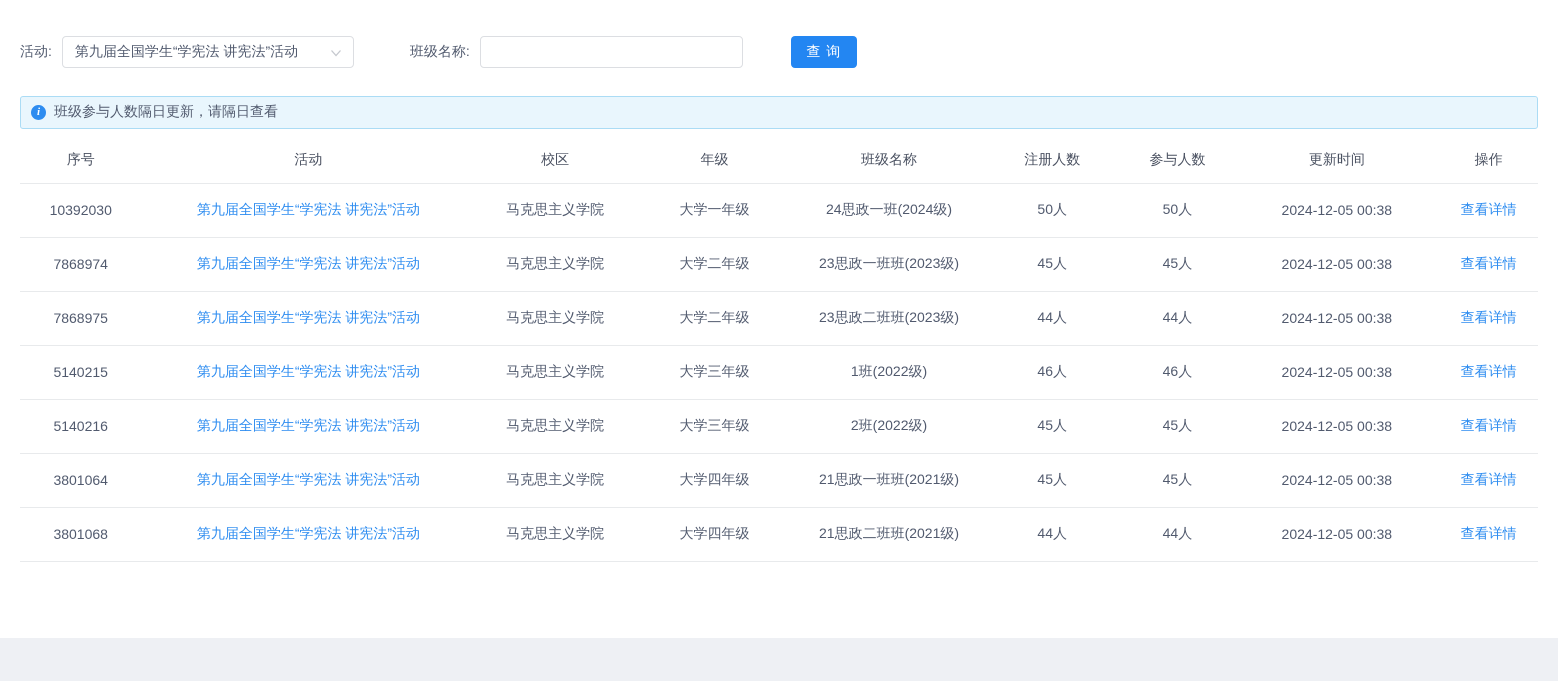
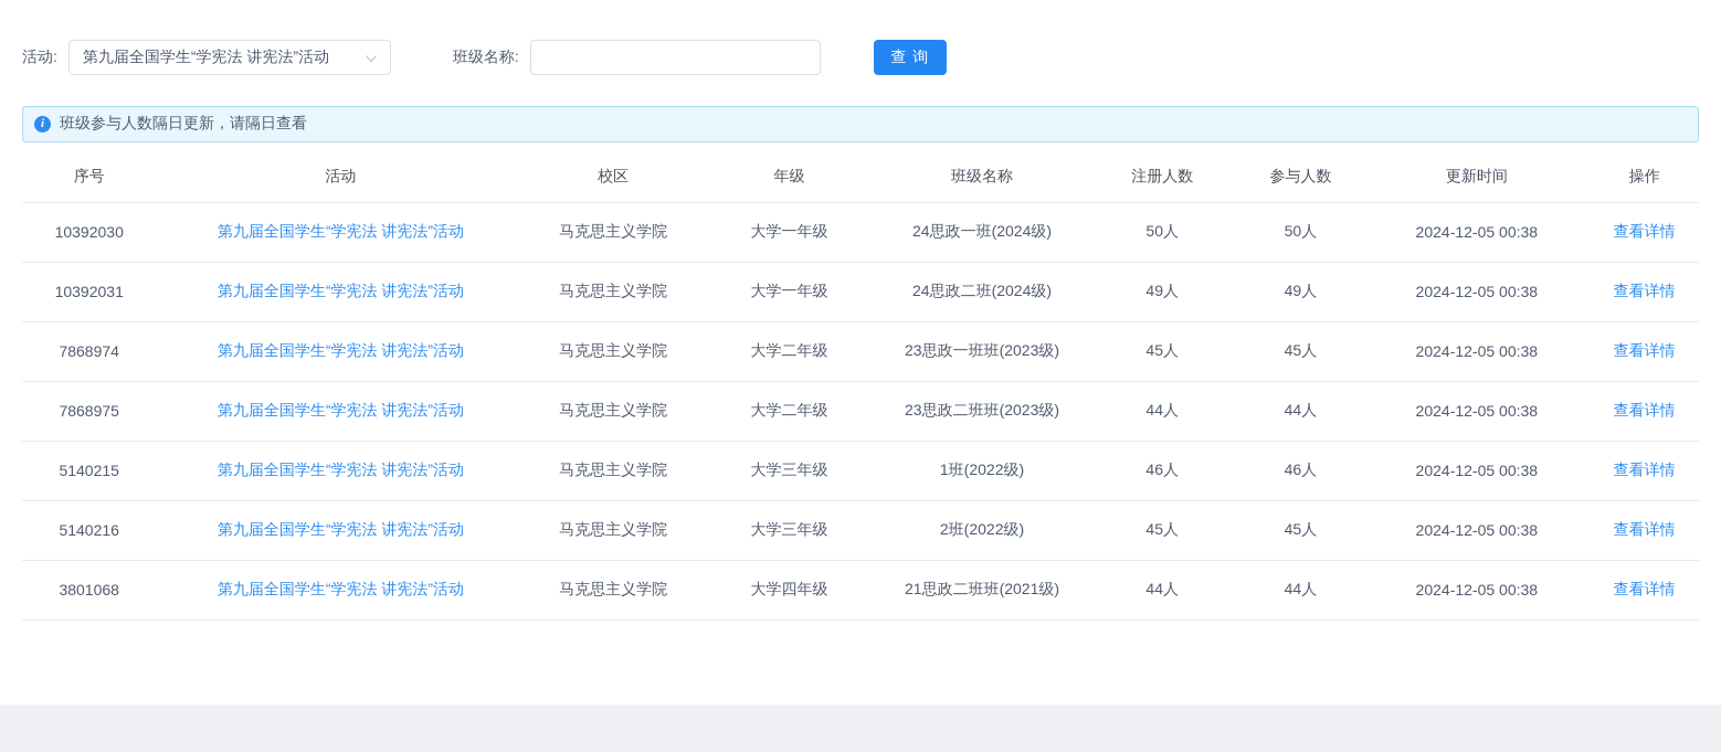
  活动:
  第九届全国学生“学宪法 讲宪法”活动
  班级名称:
  查 询
  i
  班级参与人数隔日更新，请隔日查看
  序号	活动	校区	年级	班级名称	注册人数	参与人数	更新时间	操作
  10392030	第九届全国学生“学宪法 讲宪法”活动	马克思主义学院	大学一年级	24思政一班(2024级)	50人	50人	2024-12-05 00:38	查看详情
+ 10392031	第九届全国学生“学宪法 讲宪法”活动	马克思主义学院	大学一年级	24思政二班(2024级)	49人	49人	2024-12-05 00:38	查看详情
  7868974	第九届全国学生“学宪法 讲宪法”活动	马克思主义学院	大学二年级	23思政一班班(2023级)	45人	45人	2024-12-05 00:38	查看详情
  7868975	第九届全国学生“学宪法 讲宪法”活动	马克思主义学院	大学二年级	23思政二班班(2023级)	44人	44人	2024-12-05 00:38	查看详情
  5140215	第九届全国学生“学宪法 讲宪法”活动	马克思主义学院	大学三年级	1班(2022级)	46人	46人	2024-12-05 00:38	查看详情
  5140216	第九届全国学生“学宪法 讲宪法”活动	马克思主义学院	大学三年级	2班(2022级)	45人	45人	2024-12-05 00:38	查看详情
- 3801064	第九届全国学生“学宪法 讲宪法”活动	马克思主义学院	大学四年级	21思政一班班(2021级)	45人	45人	2024-12-05 00:38	查看详情
  3801068	第九届全国学生“学宪法 讲宪法”活动	马克思主义学院	大学四年级	21思政二班班(2021级)	44人	44人	2024-12-05 00:38	查看详情
